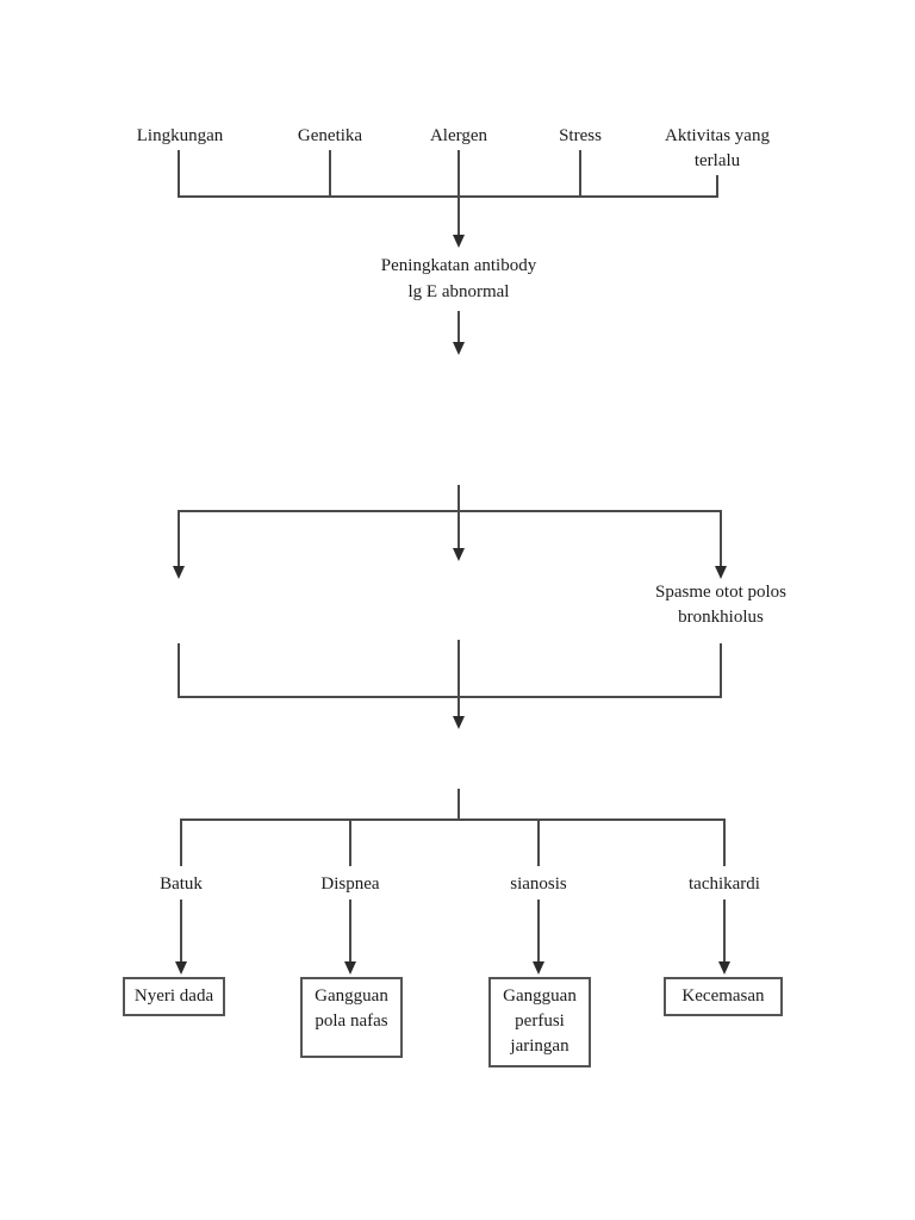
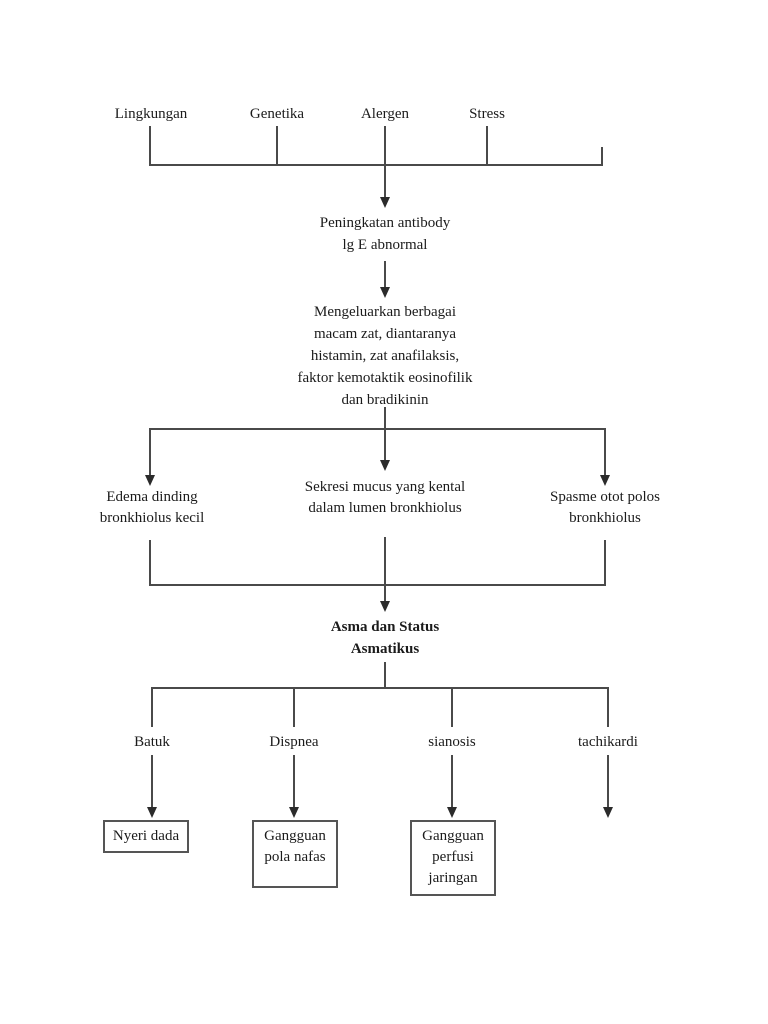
  Lingkungan
  Genetika
  Alergen
  Stress
- Aktivitas yang
- terlalu
  Peningkatan antibody
  lg E abnormal
+ Mengeluarkan berbagai
+ macam zat, diantaranya
+ histamin, zat anafilaksis,
+ faktor kemotaktik eosinofilik
+ dan bradikinin
+ Edema dinding
+ bronkhiolus kecil
+ Sekresi mucus yang kental
+ dalam lumen bronkhiolus
  Spasme otot polos
  bronkhiolus
+ Asma dan Status
+ Asmatikus
  Batuk
  Dispnea
  sianosis
  tachikardi
  Nyeri dada
  Gangguan
  pola nafas
  Gangguan
  perfusi
  jaringan
- Kecemasan
